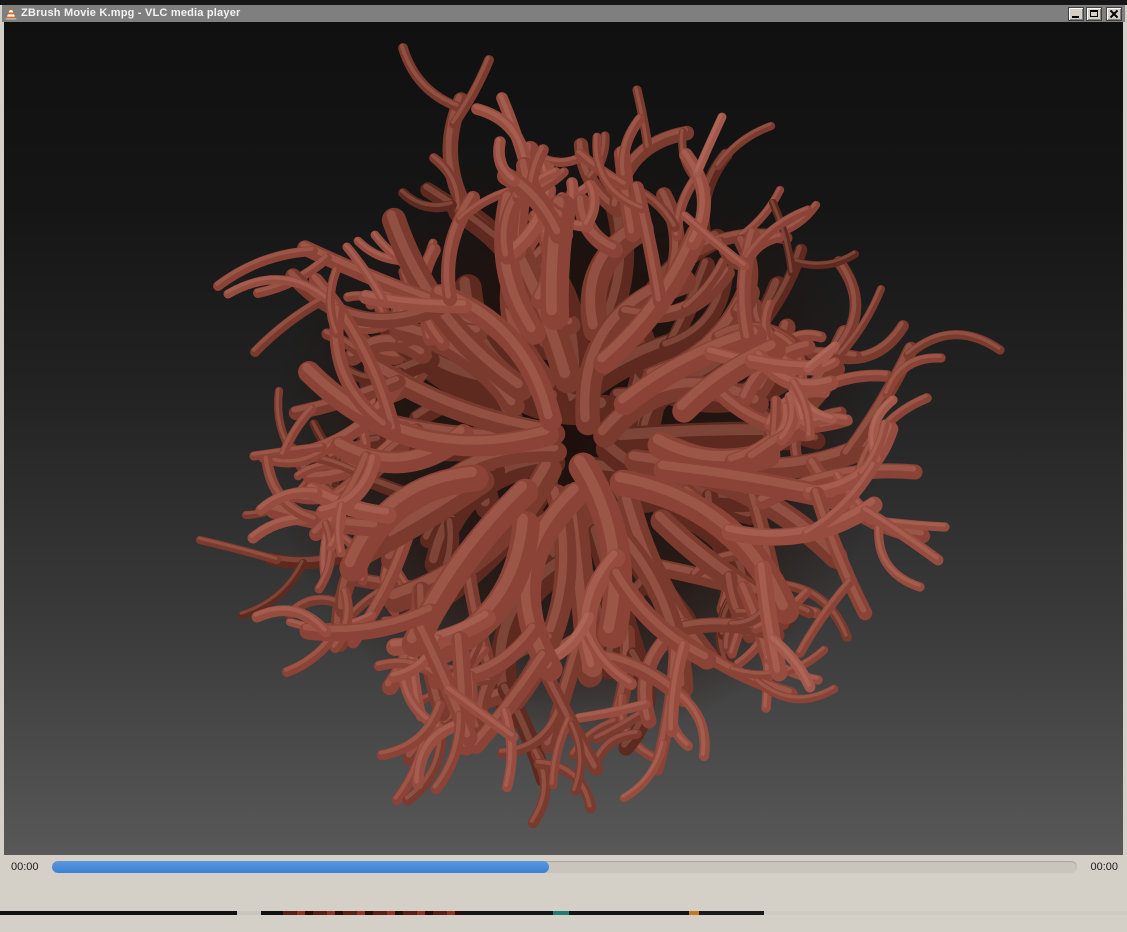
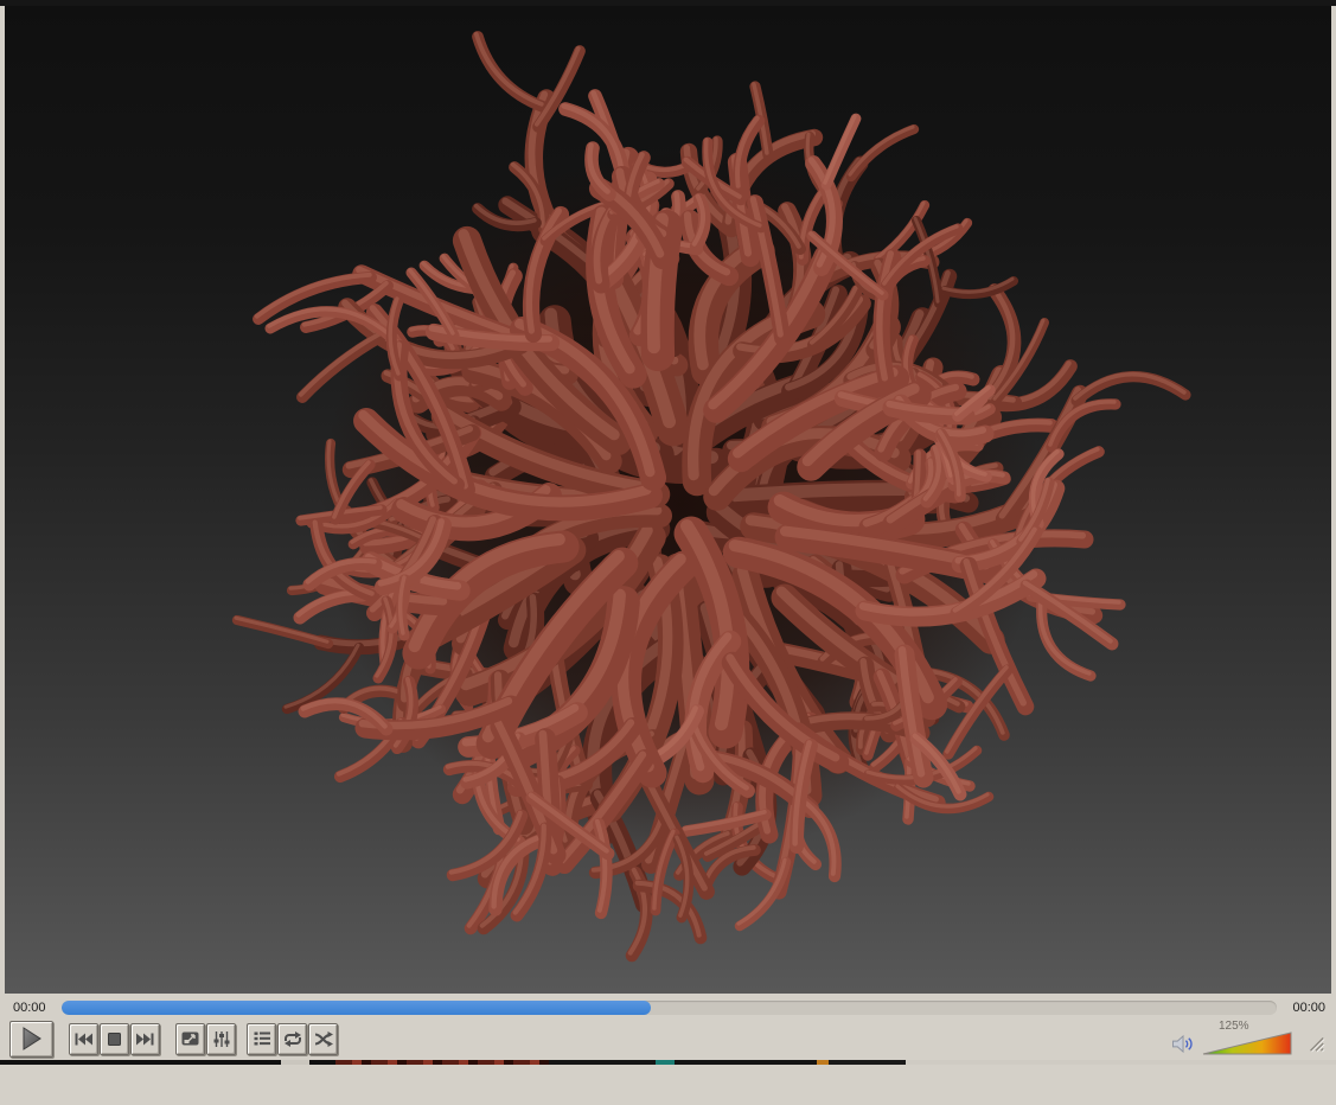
- ZBrush Movie K.mpg - VLC media player
  00:00
  00:00
+ 125%
